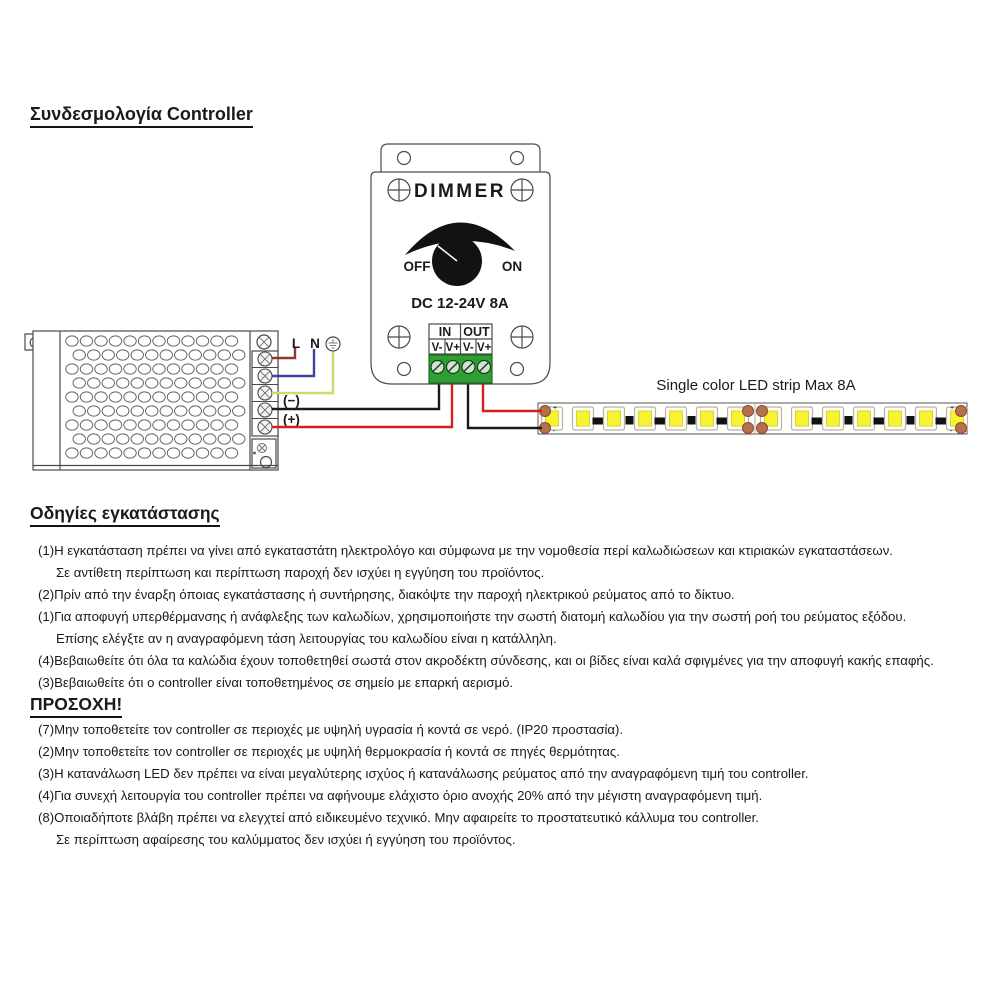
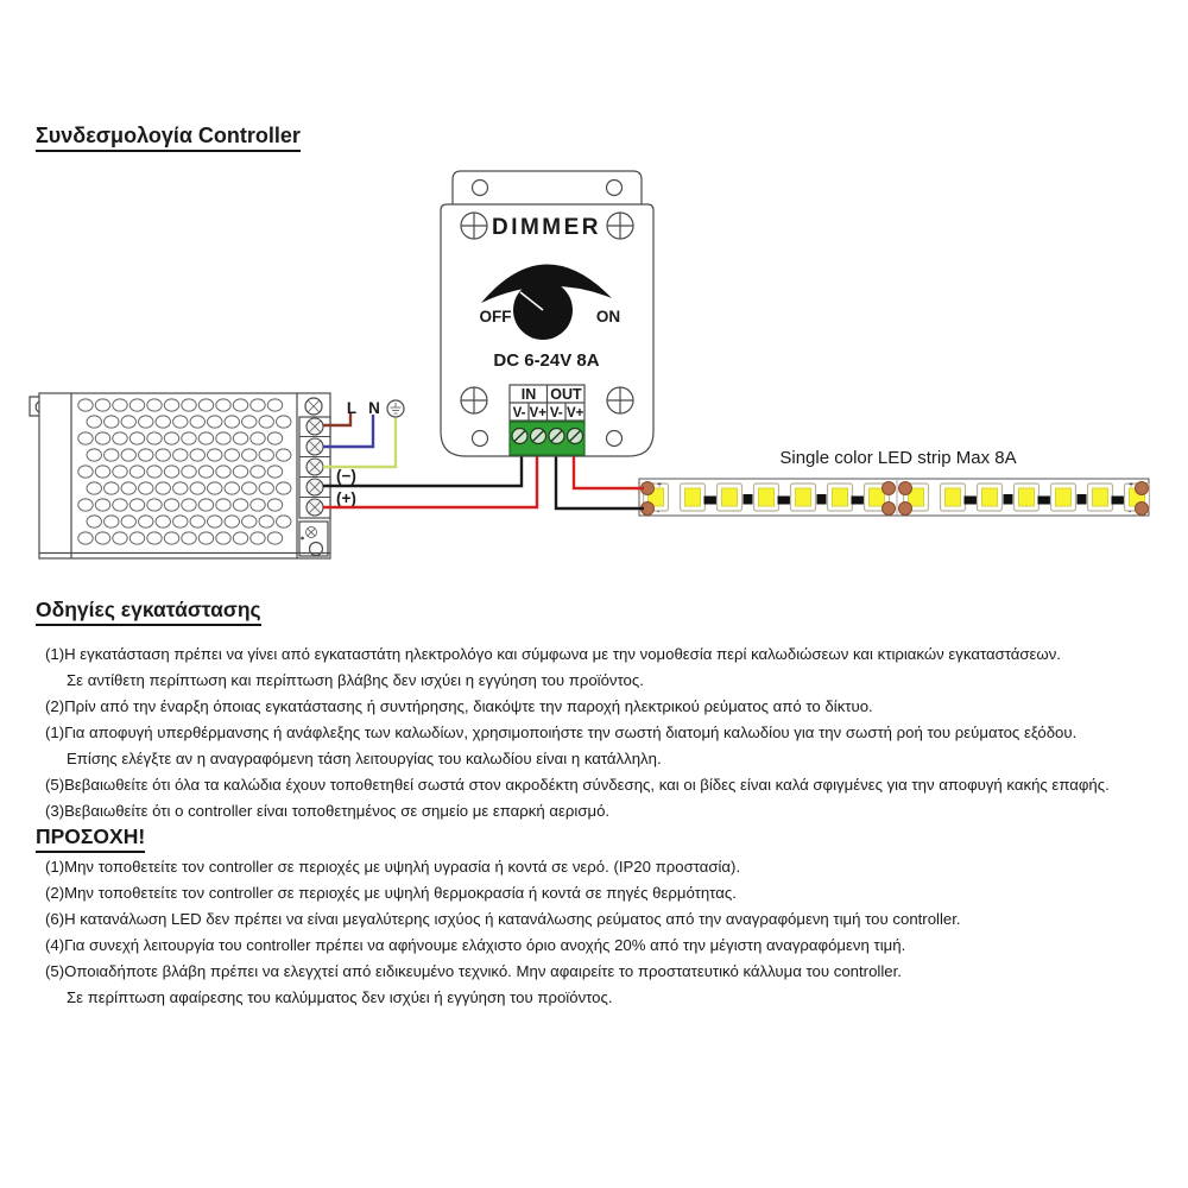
  Συνδεσμολογία Controller
  L
  N
  (−)
  (+)
  Single color LED strip Max 8A
  DIMMER
  OFF
  ON
- DC 12-24V 8A
+ DC 6-24V 8A
  IN
  OUT
  V-
  V+
  V-
  V+
  Οδηγίες εγκατάστασης
  (1)Η εγκατάσταση πρέπει να γίνει από εγκαταστάτη ηλεκτρολόγο και σύμφωνα με την νομοθεσία περί καλωδιώσεων και κτιριακών εγκαταστάσεων.
- Σε αντίθετη περίπτωση και περίπτωση παροχή δεν ισχύει η εγγύηση του προϊόντος.
+ Σε αντίθετη περίπτωση και περίπτωση βλάβης δεν ισχύει η εγγύηση του προϊόντος.
  (2)Πρίν από την έναρξη όποιας εγκατάστασης ή συντήρησης, διακόψτε την παροχή ηλεκτρικού ρεύματος από το δίκτυο.
  (1)Για αποφυγή υπερθέρμανσης ή ανάφλεξης των καλωδίων, χρησιμοποιήστε την σωστή διατομή καλωδίου για την σωστή ροή του ρεύματος εξόδου.
  Επίσης ελέγξτε αν η αναγραφόμενη τάση λειτουργίας του καλωδίου είναι η κατάλληλη.
- (4)Βεβαιωθείτε ότι όλα τα καλώδια έχουν τοποθετηθεί σωστά στον ακροδέκτη σύνδεσης, και οι βίδες είναι καλά σφιγμένες για την αποφυγή κακής επαφής.
+ (5)Βεβαιωθείτε ότι όλα τα καλώδια έχουν τοποθετηθεί σωστά στον ακροδέκτη σύνδεσης, και οι βίδες είναι καλά σφιγμένες για την αποφυγή κακής επαφής.
  (3)Βεβαιωθείτε ότι ο controller είναι τοποθετημένος σε σημείο με επαρκή αερισμό.
  ΠΡΟΣΟΧΗ!
- (7)Μην τοποθετείτε τον controller σε περιοχές με υψηλή υγρασία ή κοντά σε νερό. (IP20 προστασία).
+ (1)Μην τοποθετείτε τον controller σε περιοχές με υψηλή υγρασία ή κοντά σε νερό. (IP20 προστασία).
  (2)Μην τοποθετείτε τον controller σε περιοχές με υψηλή θερμοκρασία ή κοντά σε πηγές θερμότητας.
- (3)Η κατανάλωση LED δεν πρέπει να είναι μεγαλύτερης ισχύος ή κατανάλωσης ρεύματος από την αναγραφόμενη τιμή του controller.
+ (6)Η κατανάλωση LED δεν πρέπει να είναι μεγαλύτερης ισχύος ή κατανάλωσης ρεύματος από την αναγραφόμενη τιμή του controller.
  (4)Για συνεχή λειτουργία του controller πρέπει να αφήνουμε ελάχιστο όριο ανοχής 20% από την μέγιστη αναγραφόμενη τιμή.
- (8)Οποιαδήποτε βλάβη πρέπει να ελεγχτεί από ειδικευμένο τεχνικό. Μην αφαιρείτε το προστατευτικό κάλλυμα του controller.
+ (5)Οποιαδήποτε βλάβη πρέπει να ελεγχτεί από ειδικευμένο τεχνικό. Μην αφαιρείτε το προστατευτικό κάλλυμα του controller.
  Σε περίπτωση αφαίρεσης του καλύμματος δεν ισχύει ή εγγύηση του προϊόντος.
